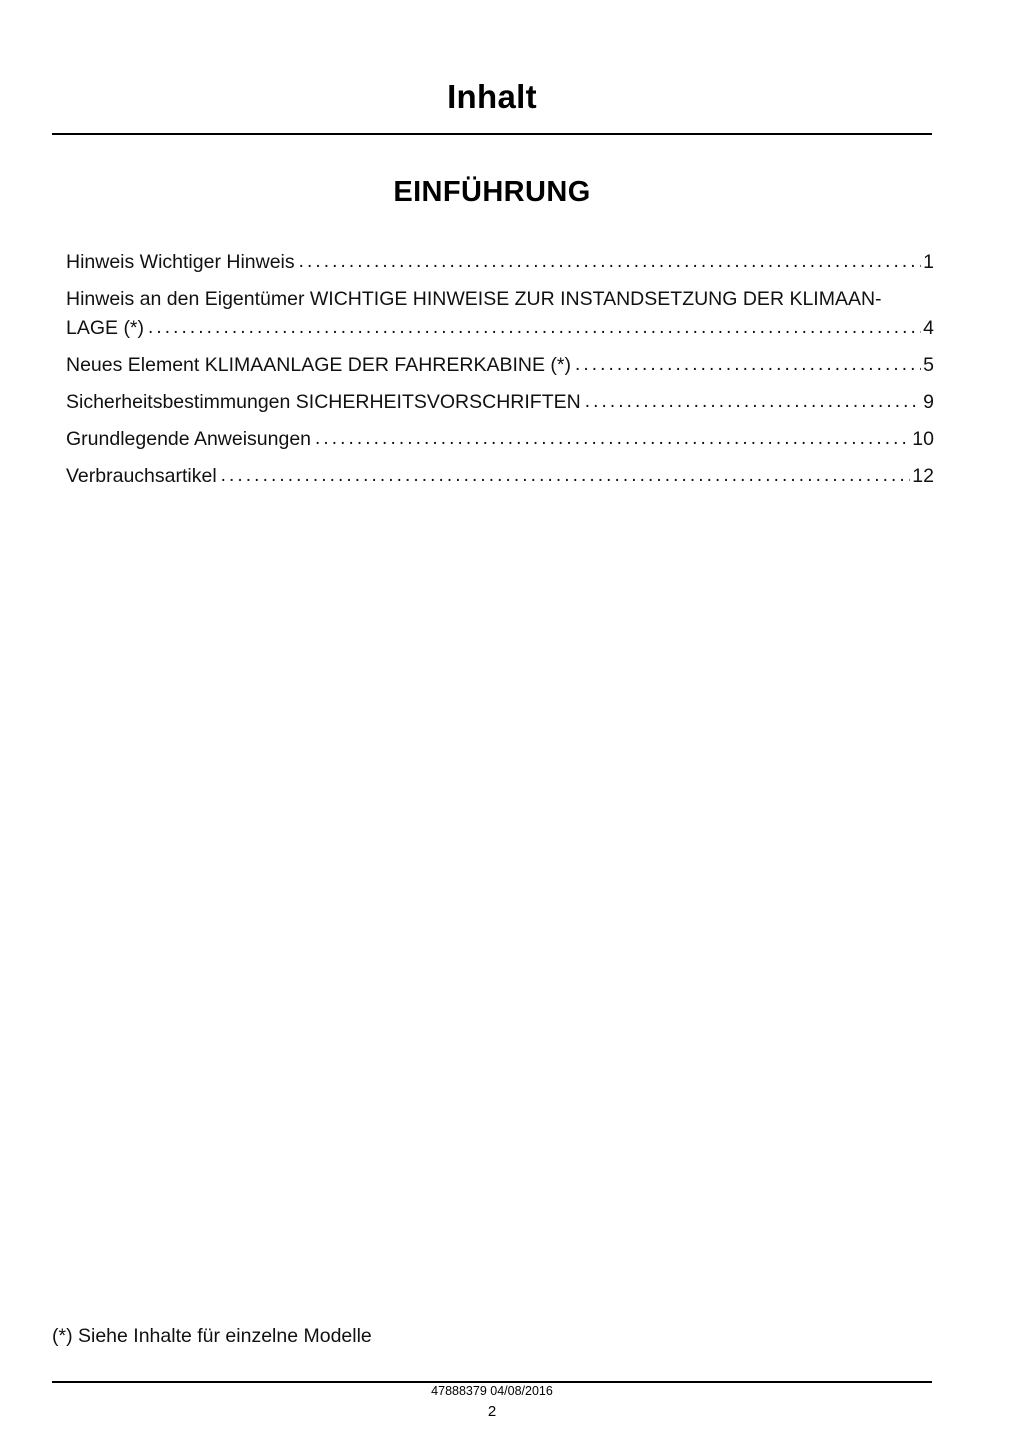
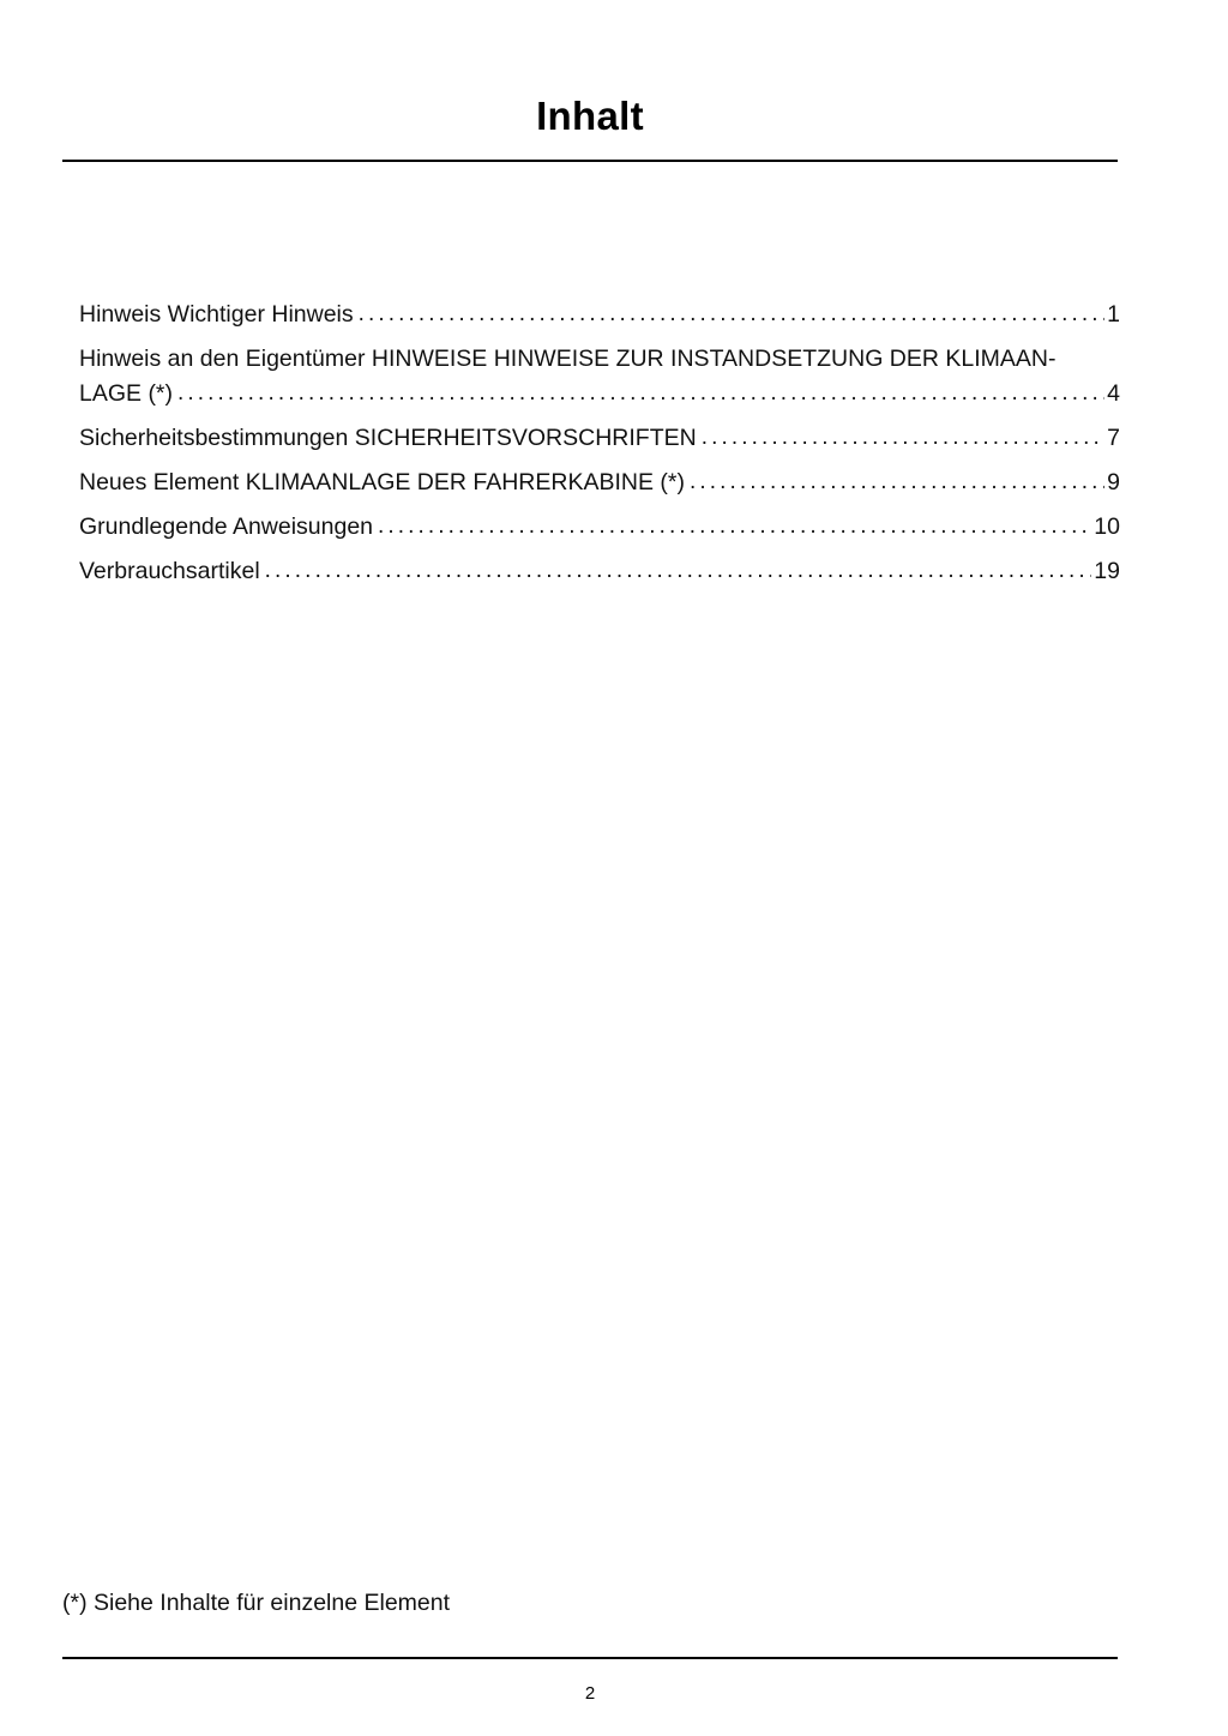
  Inhalt
- EINFÜHRUNG
  Hinweis Wichtiger Hinweis
  1
- Hinweis an den Eigentümer WICHTIGE HINWEISE ZUR INSTANDSETZUNG DER KLIMAAN-
+ Hinweis an den Eigentümer HINWEISE HINWEISE ZUR INSTANDSETZUNG DER KLIMAAN-
  LAGE (*)
  ............................................................................................
  4
- Neues Element KLIMAANLAGE DER FAHRERKABINE (*)
+ Sicherheitsbestimmungen SICHERHEITSVORSCHRIFTEN
- 5
+ 7
- Sicherheitsbestimmungen SICHERHEITSVORSCHRIFTEN
+ Neues Element KLIMAANLAGE DER FAHRERKABINE (*)
  9
  Grundlegende Anweisungen
  10
  Verbrauchsartikel
- 12
+ 19
- (*) Siehe Inhalte für einzelne Modelle
+ (*) Siehe Inhalte für einzelne Element
- 47888379 04/08/2016
  2
